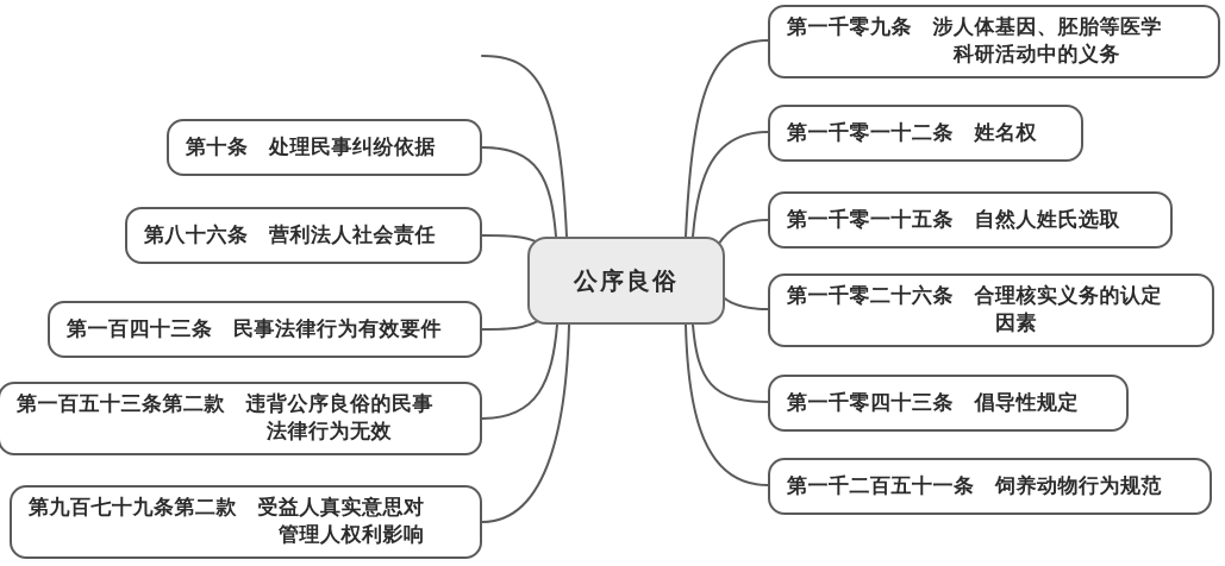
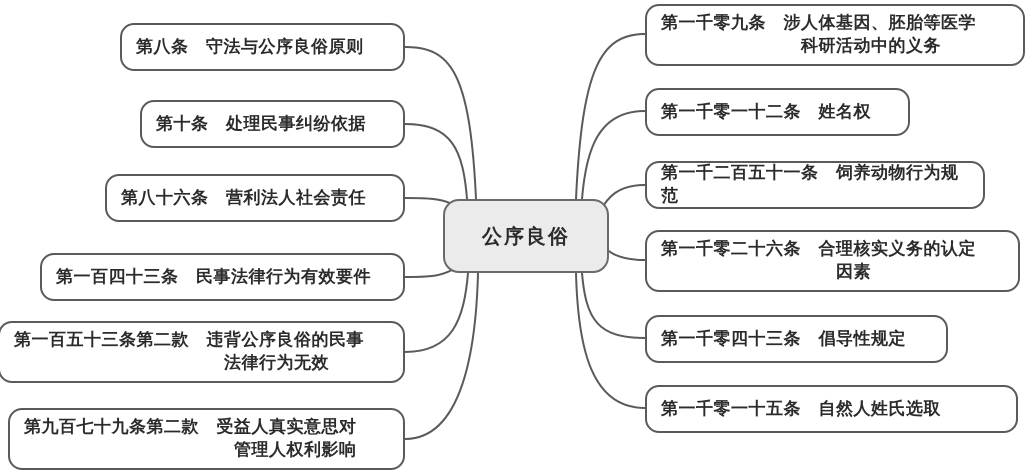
  公序良俗
+ 第八条 守法与公序良俗原则
  第十条 处理民事纠纷依据
  第八十六条 营利法人社会责任
  第一百四十三条 民事法律行为有效要件
  第一百五十三条第二款 违背公序良俗的民事
  法律行为无效
  第九百七十九条第二款 受益人真实意思对
  管理人权利影响
  第一千零九条 涉人体基因、胚胎等医学
  科研活动中的义务
  第一千零一十二条 姓名权
- 第一千零一十五条 自然人姓氏选取
+ 第一千二百五十一条 饲养动物行为规范
  第一千零二十六条 合理核实义务的认定
  因素
  第一千零四十三条 倡导性规定
- 第一千二百五十一条 饲养动物行为规范
+ 第一千零一十五条 自然人姓氏选取
